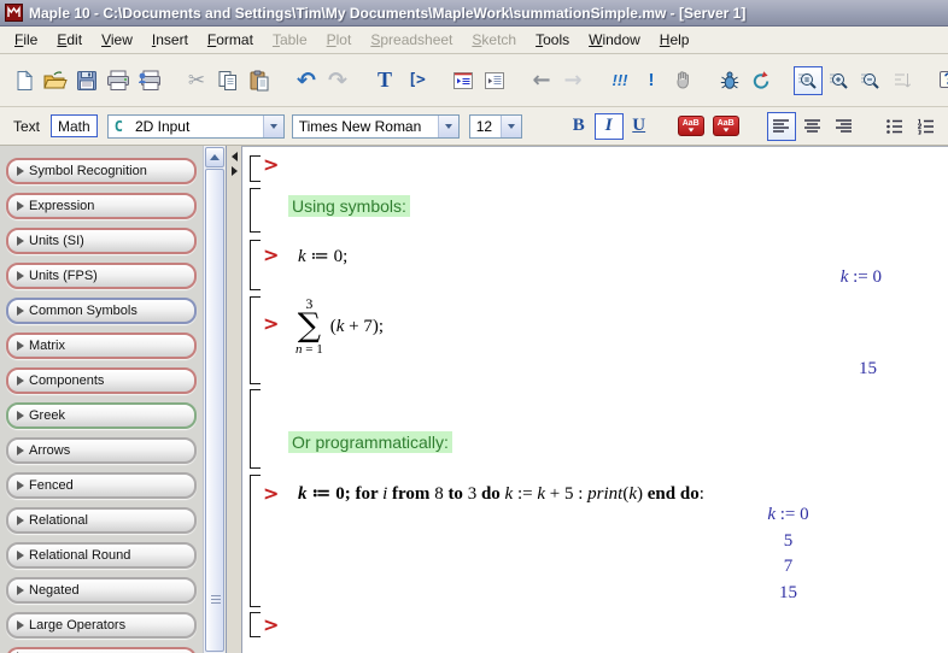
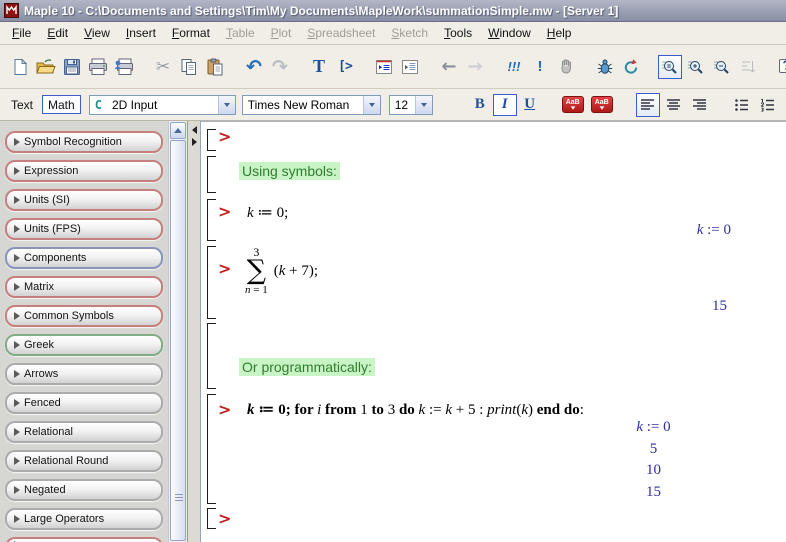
  Maple 10 - C:\Documents and Settings\Tim\My Documents\MapleWork\summationSimple.mw - [Server 1]
  File
  Edit
  View
  Insert
  Format
  Table
  Plot
  Spreadsheet
  Sketch
  Tools
  Window
  Help
  ✂
  ↶
  ↷
  T
  [>
  ←
  →
  !!!
  !
  Text
  Math
  C
  2D Input
  Times New Roman
  12
  B
  I
  U
  Symbol Recognition
  Expression
  Units (SI)
  Units (FPS)
- Common Symbols
+ Components
  Matrix
- Components
+ Common Symbols
  Greek
  Arrows
  Fenced
  Relational
  Relational Round
  Negated
  Large Operators
  >
  Using symbols:
  >
  k ≔ 0;
  k := 0
  >
  3
  ∑
  n = 1
  (k + 7);
  15
  Or programmatically:
  >
- k ≔ 0; for i from 8 to 3 do k := k + 5 : print(k) end do:
+ k ≔ 0; for i from 1 to 3 do k := k + 5 : print(k) end do:
  k := 0
  5
- 7
+ 10
  15
  >
